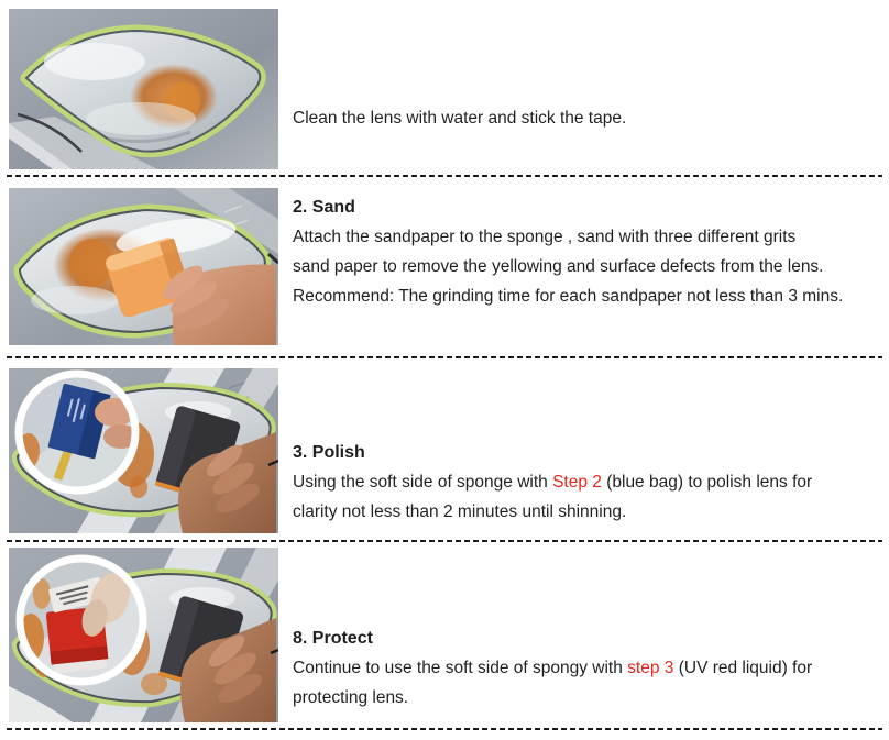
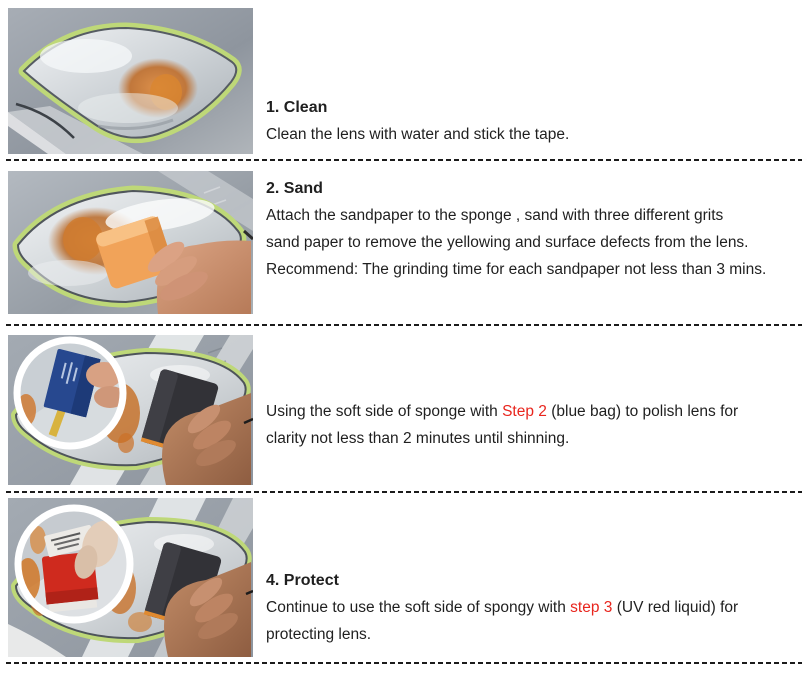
+ 1. Clean
  Clean the lens with water and stick the tape.
  2. Sand
  Attach the sandpaper to the sponge , sand with three different grits
  sand paper to remove the yellowing and surface defects from the lens.
  Recommend: The grinding time for each sandpaper not less than 3 mins.
- 3. Polish
  Using the soft side of sponge with Step 2 (blue bag) to polish lens for
  clarity not less than 2 minutes until shinning.
- 8. Protect
+ 4. Protect
  Continue to use the soft side of spongy with step 3 (UV red liquid) for
  protecting lens.
